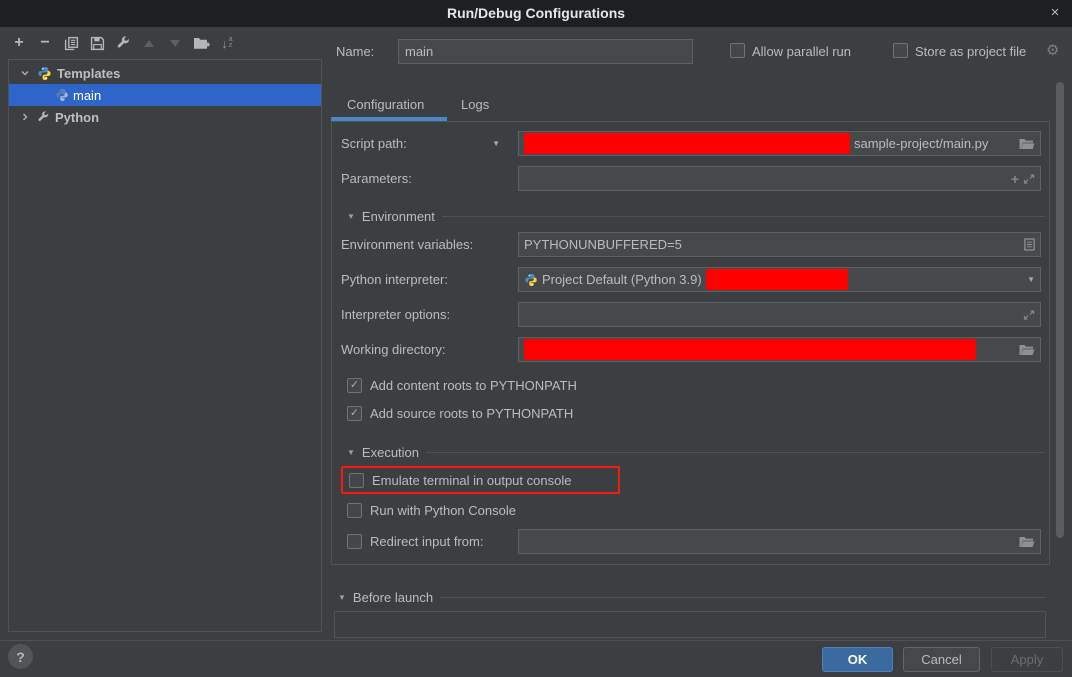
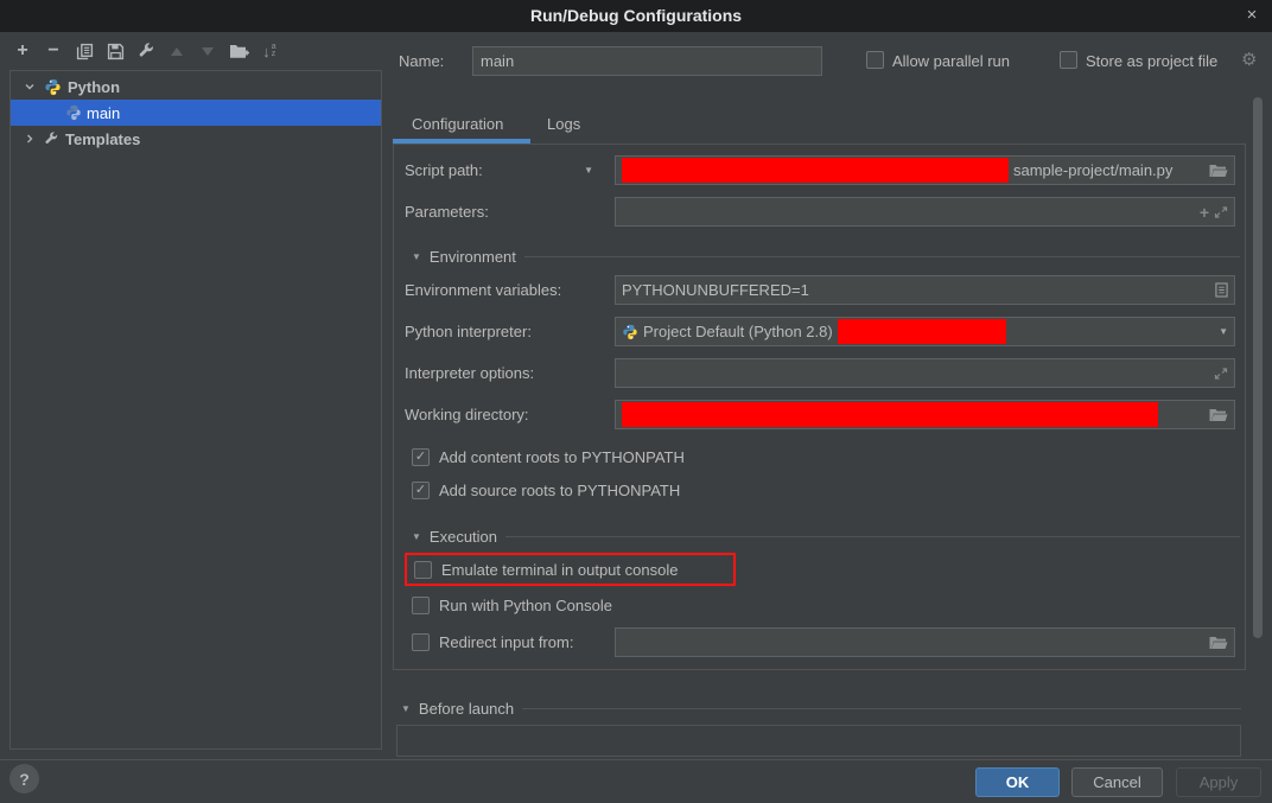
  Run/Debug Configurations
  ×
  +
  −
  ↓
- Templates
+ Python
  main
- Python
+ Templates
  ?
  Name:
  main
  Allow parallel run
  Store as project file
  ⚙
  Configuration
  Logs
  Script path:
  ▼
  sample-project/main.py
  Parameters:
  +
  ▼
  Environment
  Environment variables:
- PYTHONUNBUFFERED=5
+ PYTHONUNBUFFERED=1
  Python interpreter:
- Project Default (Python 3.9)
+ Project Default (Python 2.8)
  ▼
  Interpreter options:
  Working directory:
  ✓
  Add content roots to PYTHONPATH
  ✓
  Add source roots to PYTHONPATH
  ▼
  Execution
  Emulate terminal in output console
  Run with Python Console
  Redirect input from:
  ▼
  Before launch
  OK
  Cancel
  Apply
